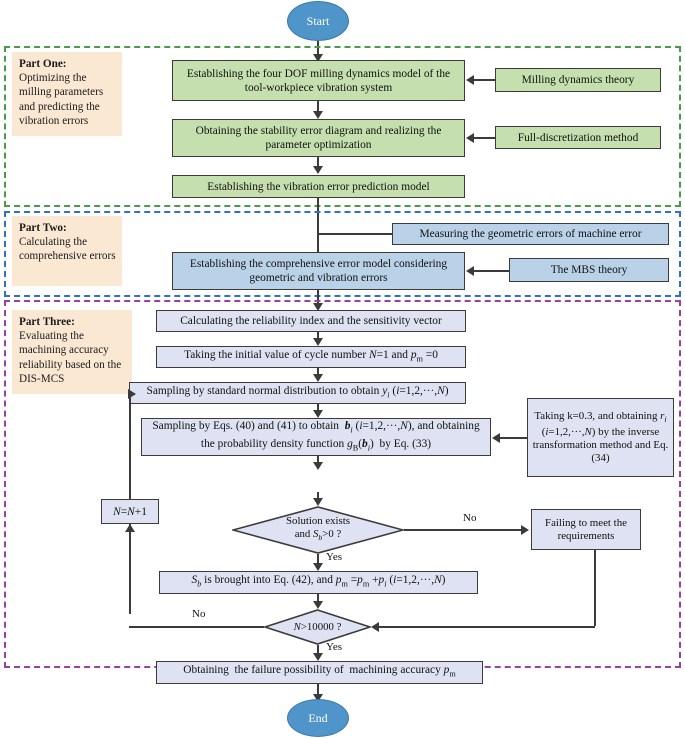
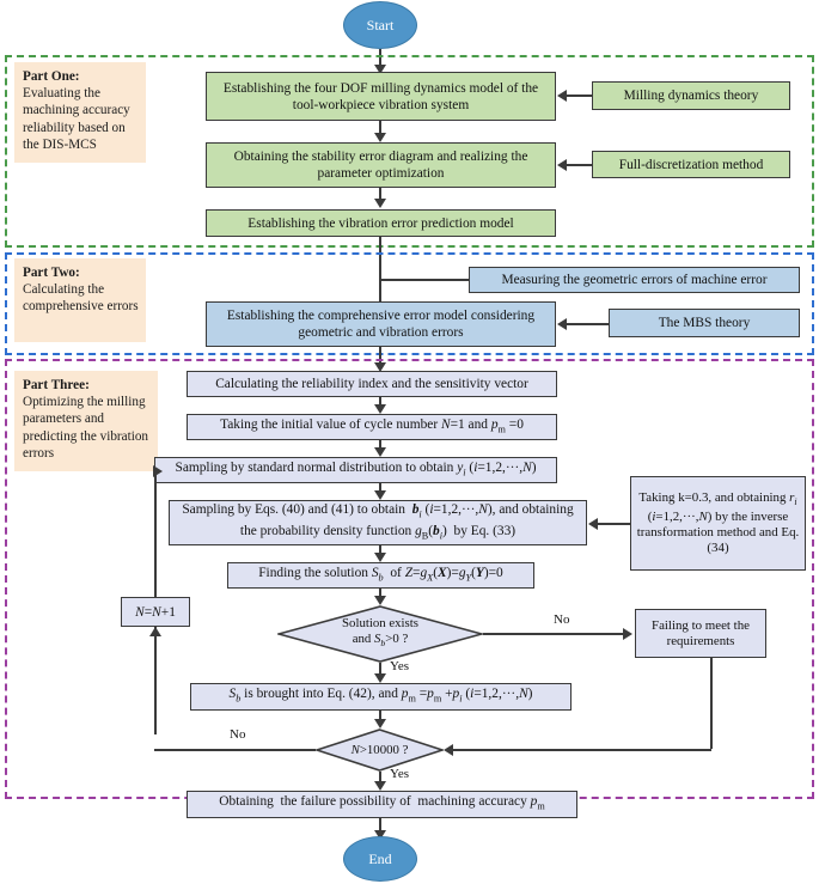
  Start
  Part One:
- Optimizing the milling parameters and predicting the vibration errors
+ Evaluating the machining accuracy reliability based on the DIS-MCS
  Establishing the four DOF milling dynamics model of the tool-workpiece vibration system
  Milling dynamics theory
  Obtaining the stability error diagram and realizing the parameter optimization
  Full-discretization method
  Establishing the vibration error prediction model
  Part Two:
  Calculating the comprehensive errors
  Measuring the geometric errors of machine error
  Establishing the comprehensive error model considering geometric and vibration errors
  The MBS theory
  Part Three:
- Evaluating the machining accuracy reliability based on the DIS-MCS
+ Optimizing the milling parameters and predicting the vibration errors
  Calculating the reliability index and the sensitivity vector
  Taking the initial value of cycle number N=1 and pm =0
  Sampling by standard normal distribution to obtain yi (i=1,2,···,N)
  Sampling by Eqs. (40) and (41) to obtain bi (i=1,2,···,N), and obtaining the probability density function gB(bi) by Eq. (33)
  Taking k=0.3, and obtaining ri (i=1,2,···,N) by the inverse transformation method and Eq. (34)
+ Finding the solution Sb of Z=gX(X)=gY(Y)=0
  Solution exists
  and Sb>0 ?
  No
  Failing to meet the requirements
  N=N+1
  Yes
  Sb is brought into Eq. (42), and pm =pm +pi (i=1,2,···,N)
  N>10000 ?
  No
  Yes
  Obtaining the failure possibility of machining accuracy pm
  End
